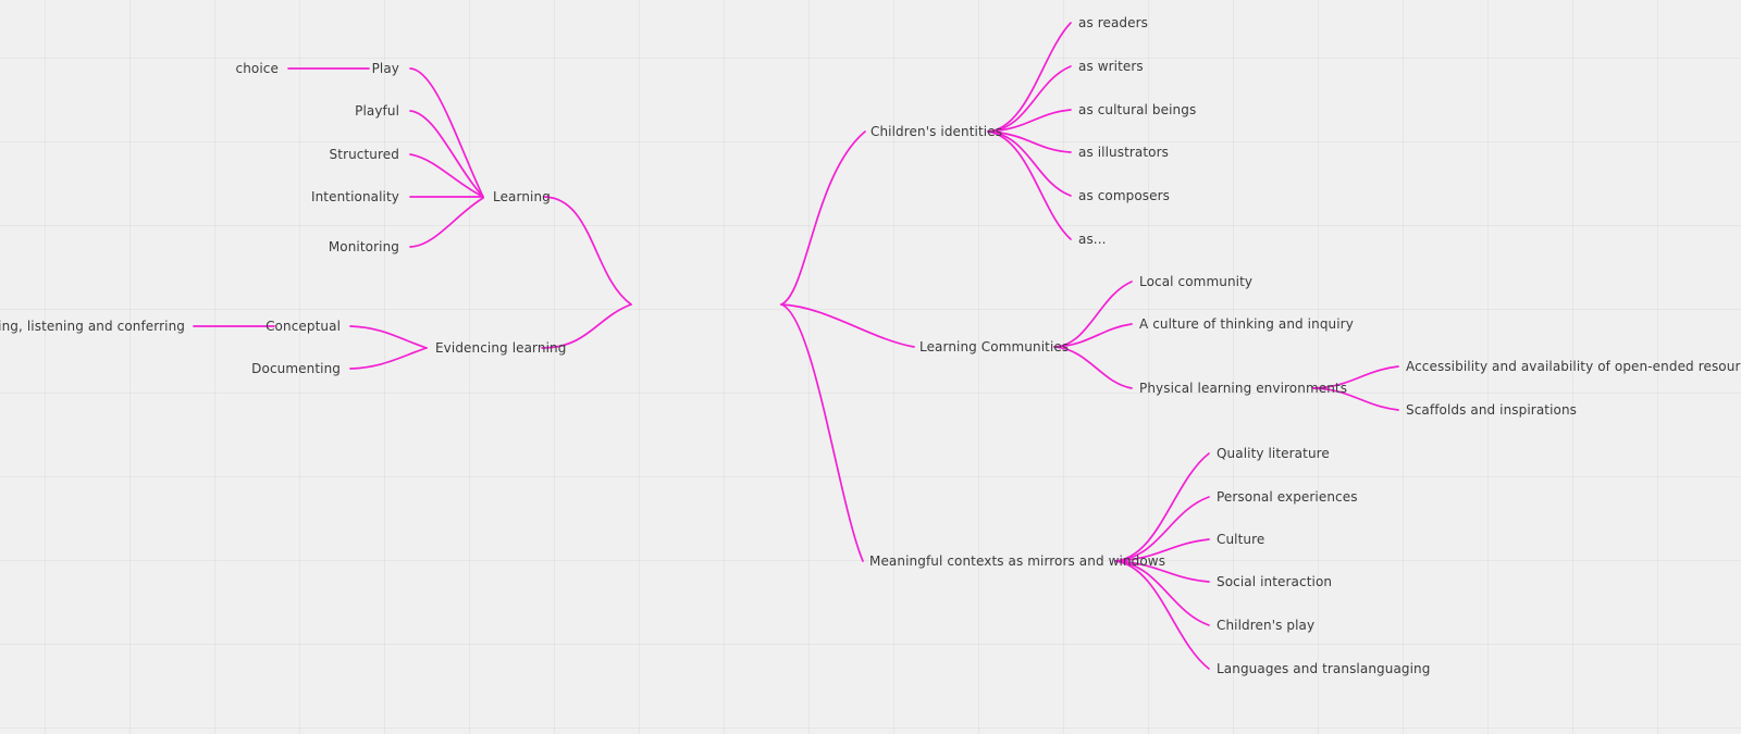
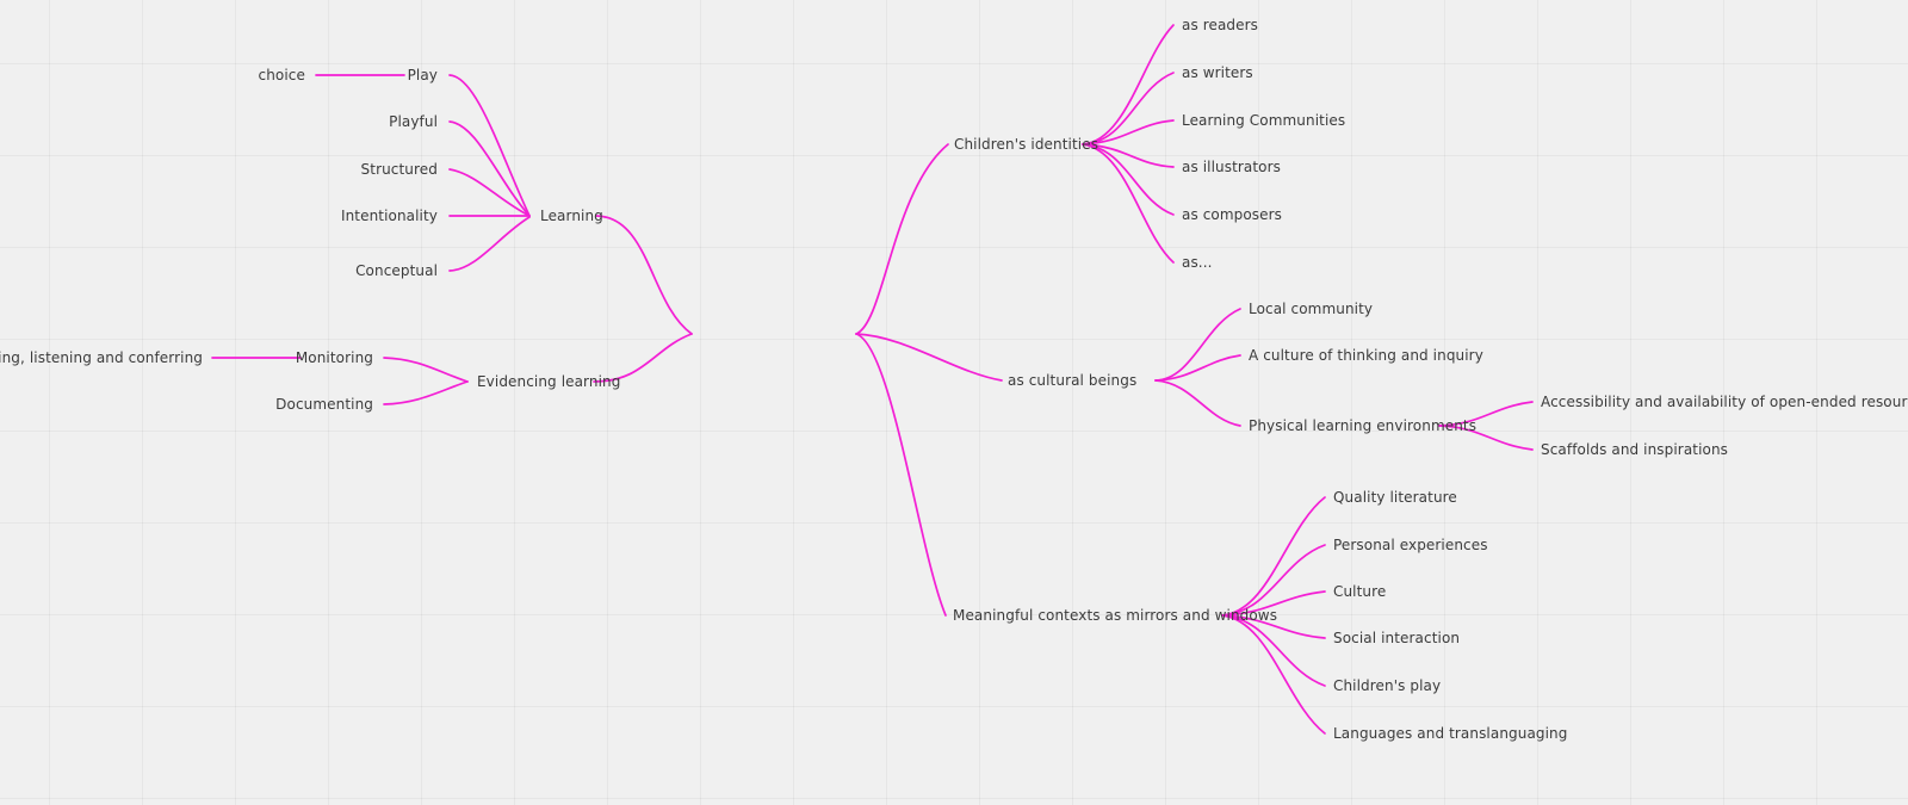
  choice
  Play
  Playful
  Structured
  Intentionality
- Monitoring
+ Conceptual
  Learning
  ng, listening and conferring
- Conceptual
+ Monitoring
  Documenting
  Evidencing learning
  Children's identities
  as readers
  as writers
- as cultural beings
+ Learning Communities
  as illustrators
  as composers
  as...
- Learning Communities
+ as cultural beings
  Local community
  A culture of thinking and inquiry
  Physical learning environments
  Accessibility and availability of open-ended resour
  Scaffolds and inspirations
  Meaningful contexts as mirrors and windows
  Quality literature
  Personal experiences
  Culture
  Social interaction
  Children's play
  Languages and translanguaging
